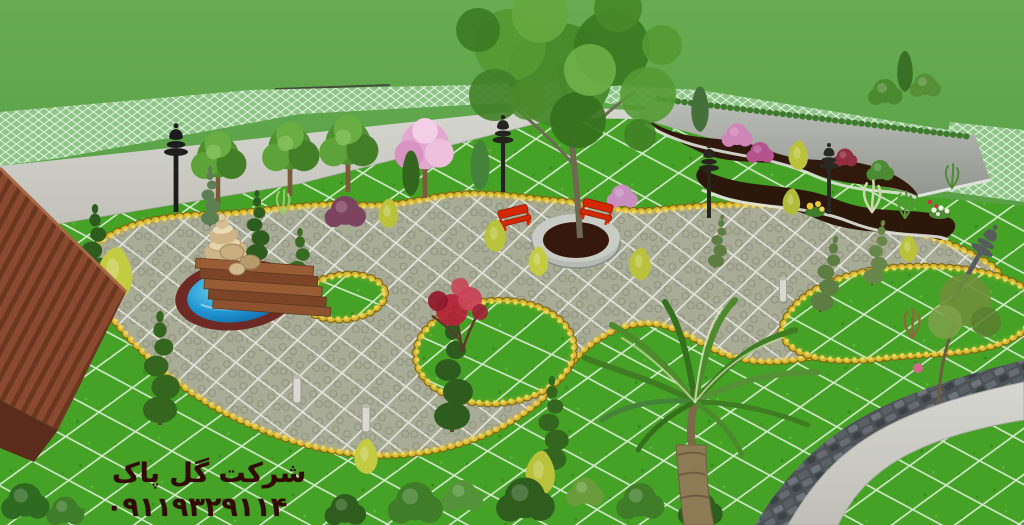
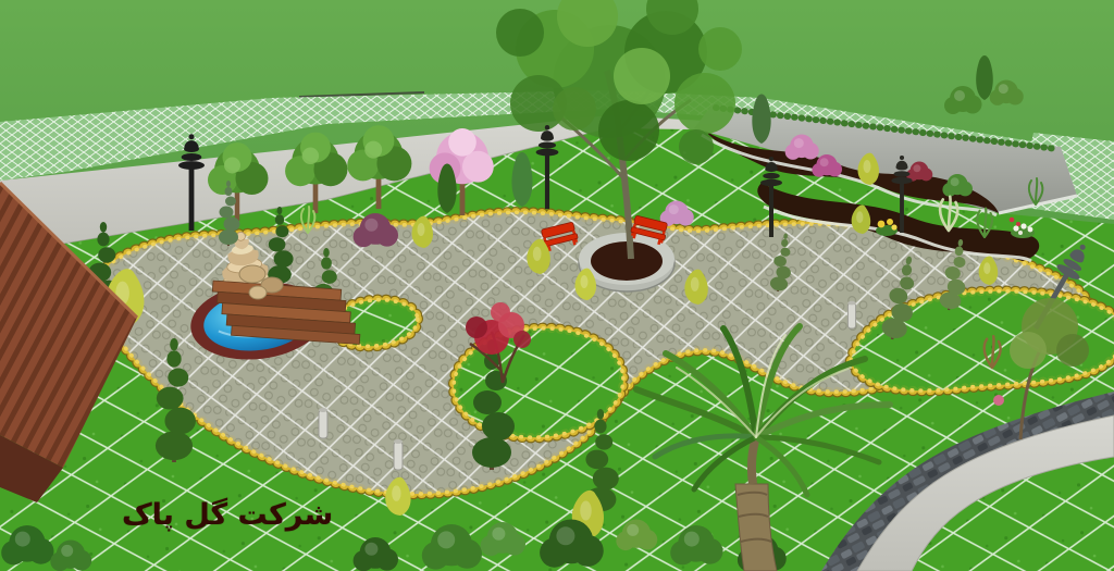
  شرکت گل پاک
- ۰۹۱۱۹۳۲۹۱۱۴
